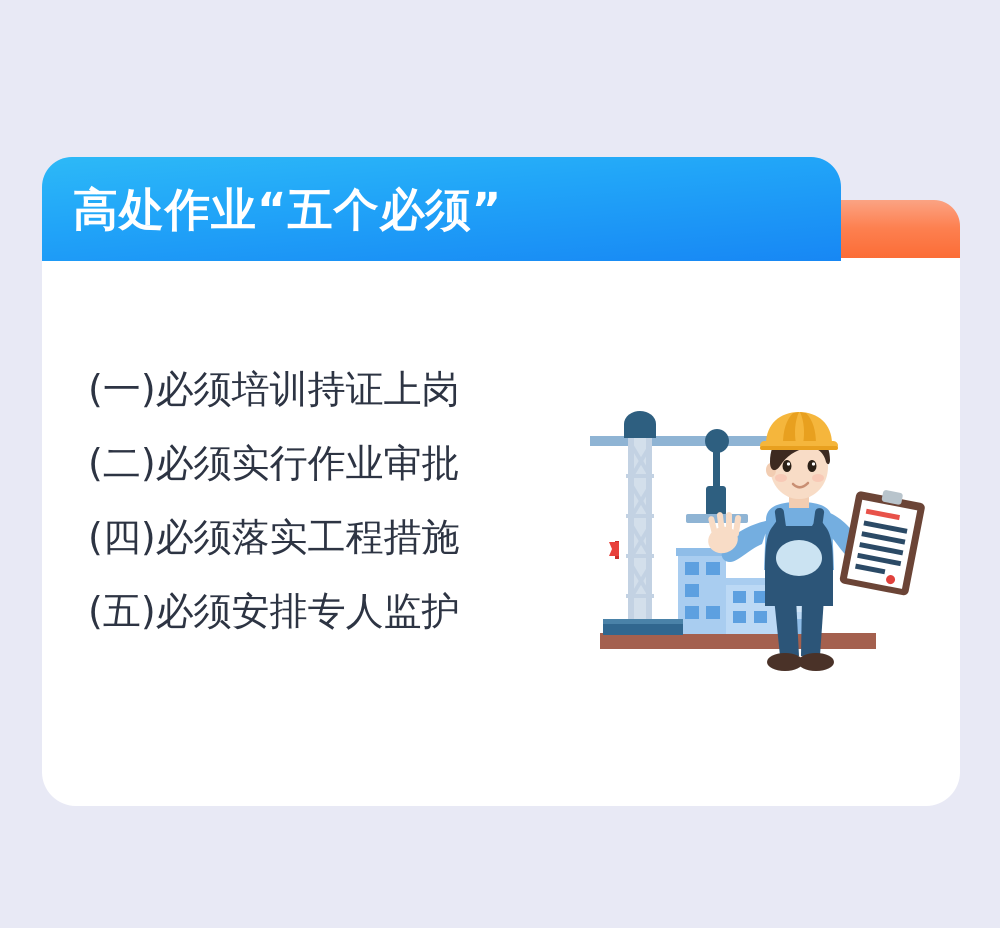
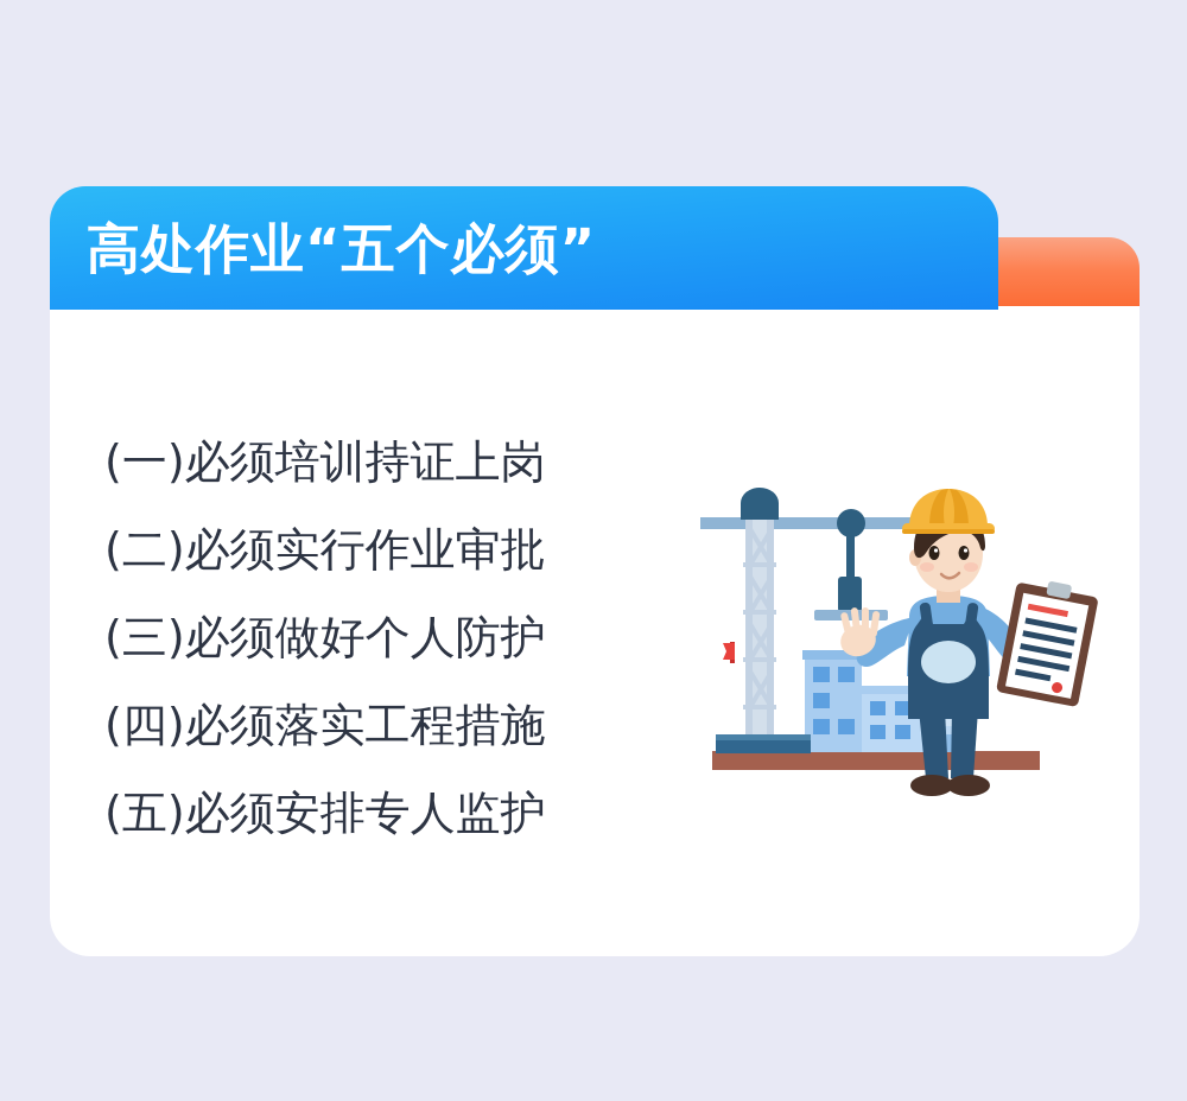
  高处作业“五个必须”
  (一)必须培训持证上岗
  (二)必须实行作业审批
+ (三)必须做好个人防护
  (四)必须落实工程措施
  (五)必须安排专人监护
